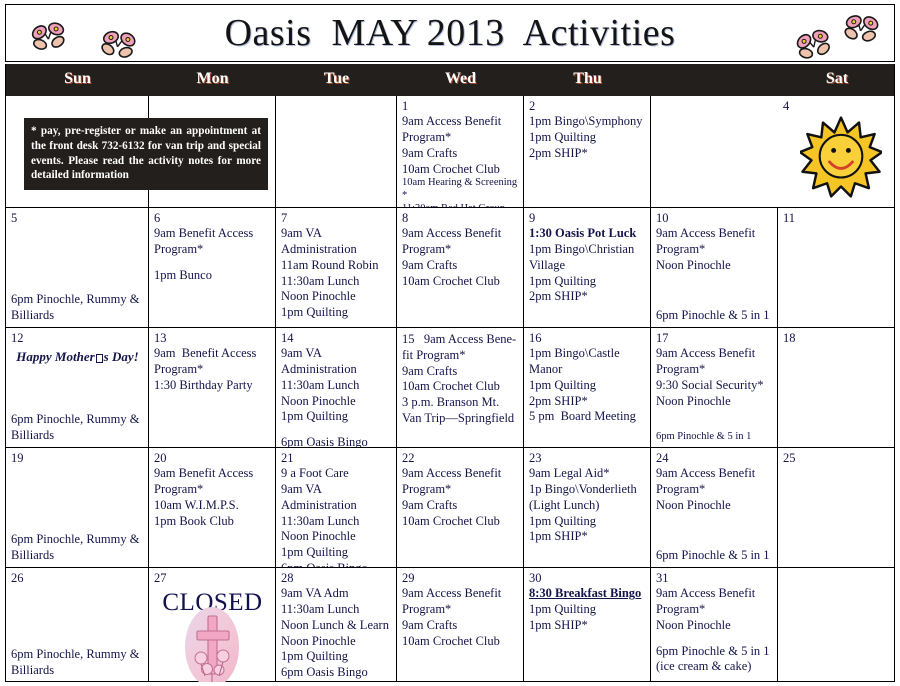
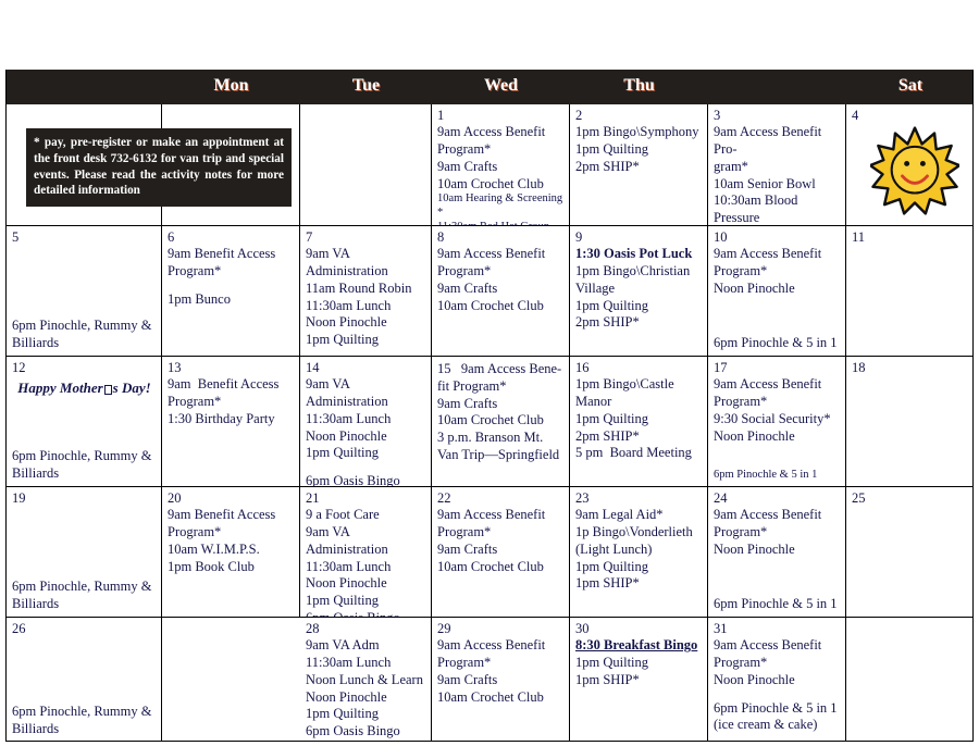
- Oasis MAY 2013 Activities
- Sun
  Mon
  Tue
  Wed
  Thu
  Sat
  * pay, pre-register or make an appointment at the front desk 732-6132 for van trip and special events. Please read the activity notes for more detailed information
  1
  9am Access Benefit
  Program*
  9am Crafts
  10am Crochet Club
  10am Hearing & Screening *
  2
  1pm Bingo\Symphony
  1pm Quilting
  2pm SHIP*
+ 3
+ 9am Access Benefit Pro-
+ gram*
+ 10am Senior Bowl
+ 10:30am Blood Pressure
  4
  5
  6pm Pinochle, Rummy & Billiards
  6
  9am Benefit Access
  Program*
  1pm Bunco
  7
  9am VA Administration
  11am Round Robin
  11:30am Lunch
  Noon Pinochle
  1pm Quilting
  8
  9am Access Benefit
  Program*
  9am Crafts
  10am Crochet Club
  9
  1:30 Oasis Pot Luck
  1pm Bingo\Christian
  Village
  1pm Quilting
  2pm SHIP*
  10
  9am Access Benefit
  Program*
  Noon Pinochle
  6pm Pinochle & 5 in 1
  11
  12
  6pm Pinochle, Rummy & Billiards
  Happy Mother s Day!
  13
  9am Benefit Access
  Program*
  1:30 Birthday Party
  14
  9am VA Administration
  11:30am Lunch
  Noon Pinochle
  1pm Quilting
  6pm Oasis Bingo
  15 9am Access Bene-
  fit Program*
  9am Crafts
  10am Crochet Club
  3 p.m. Branson Mt.
  Van Trip—Springfield
  16
  1pm Bingo\Castle
  Manor
  1pm Quilting
  2pm SHIP*
  5 pm Board Meeting
  17
  9am Access Benefit
  Program*
  9:30 Social Security*
  Noon Pinochle
  6pm Pinochle & 5 in 1
  18
  19
  6pm Pinochle, Rummy & Billiards
  20
  9am Benefit Access
  Program*
  10am W.I.M.P.S.
  1pm Book Club
  21
  9 a Foot Care
  9am VA Administration
  11:30am Lunch
  Noon Pinochle
  1pm Quilting
  22
  9am Access Benefit
  Program*
  9am Crafts
  10am Crochet Club
  23
  9am Legal Aid*
  1p Bingo\Vonderlieth
  (Light Lunch)
  1pm Quilting
  1pm SHIP*
  24
  9am Access Benefit
  Program*
  Noon Pinochle
  6pm Pinochle & 5 in 1
  25
  26
  6pm Pinochle, Rummy & Billiards
- 27
- CLOSED
  28
  9am VA Adm
  11:30am Lunch
  Noon Lunch & Learn
  Noon Pinochle
  1pm Quilting
  6pm Oasis Bingo
  29
  9am Access Benefit
  Program*
  9am Crafts
  10am Crochet Club
  30
  8:30 Breakfast Bingo
  1pm Quilting
  1pm SHIP*
  31
  9am Access Benefit
  Program*
  Noon Pinochle
  6pm Pinochle & 5 in 1
  (ice cream & cake)
